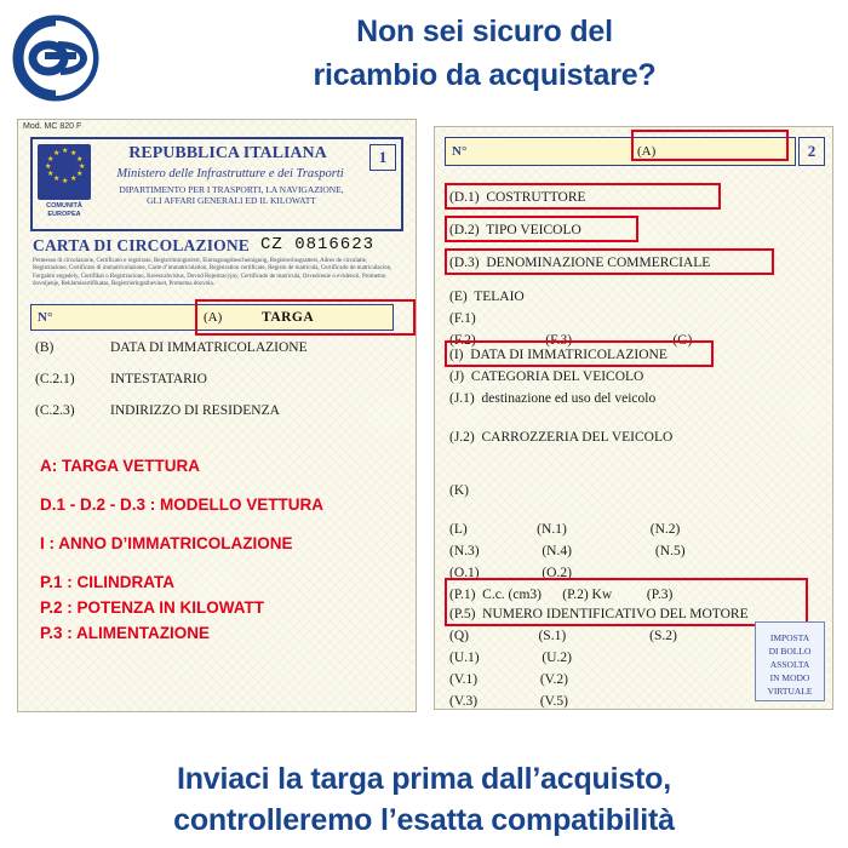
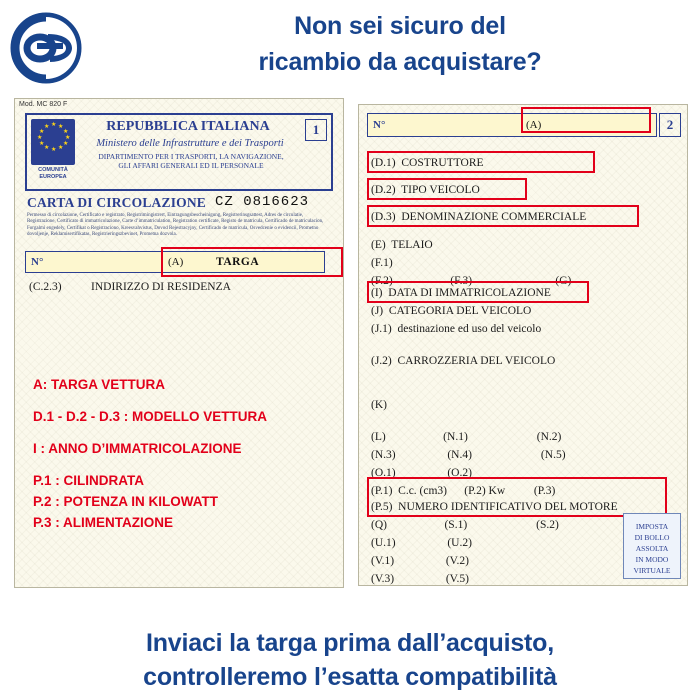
  Non sei sicuro del
  ricambio da acquistare?
  REPUBBLICA ITALIANA
  Ministero delle Infrastrutture e dei Trasporti
  DIPARTIMENTO PER I TRASPORTI, LA NAVIGAZIONE,
- GLI AFFARI GENERALI ED IL KILOWATT
+ GLI AFFARI GENERALI ED IL PERSONALE
  1
  CARTA DI CIRCOLAZIONE
  CZ 0816623
  N°
  (A)
  TARGA
- (B) DATA DI IMMATRICOLAZIONE
- (C.2.1) INTESTATARIO
  (C.2.3) INDIRIZZO DI RESIDENZA
  A: TARGA VETTURA
  D.1 - D.2 - D.3 : MODELLO VETTURA
  I : ANNO D’IMMATRICOLAZIONE
  P.1 : CILINDRATA
  P.2 : POTENZA IN KILOWATT
  P.3 : ALIMENTAZIONE
  N°
  (A)
  2
  (D.1) COSTRUTTORE
  (D.2) TIPO VEICOLO
  (D.3) DENOMINAZIONE COMMERCIALE
  (E) TELAIO
  (F.1)
  (F.2) (F.3) (G)
  (I) DATA DI IMMATRICOLAZIONE
  (J) CATEGORIA DEL VEICOLO
  (J.1) destinazione ed uso del veicolo
  (J.2) CARROZZERIA DEL VEICOLO
  (K)
  (L) (N.1) (N.2)
  (N.3) (N.4) (N.5)
  (O.1) (O.2)
  (P.1) C.c. (cm3) (P.2) Kw (P.3)
  (P.5) NUMERO IDENTIFICATIVO DEL MOTORE
  (Q) (S.1) (S.2)
  (U.1) (U.2)
  (V.1) (V.2)
  (V.3) (V.5)
  IMPOSTA
  DI BOLLO
  ASSOLTA
  IN MODO
  VIRTUALE
  Inviaci la targa prima dall’acquisto,
  controlleremo l’esatta compatibilità
